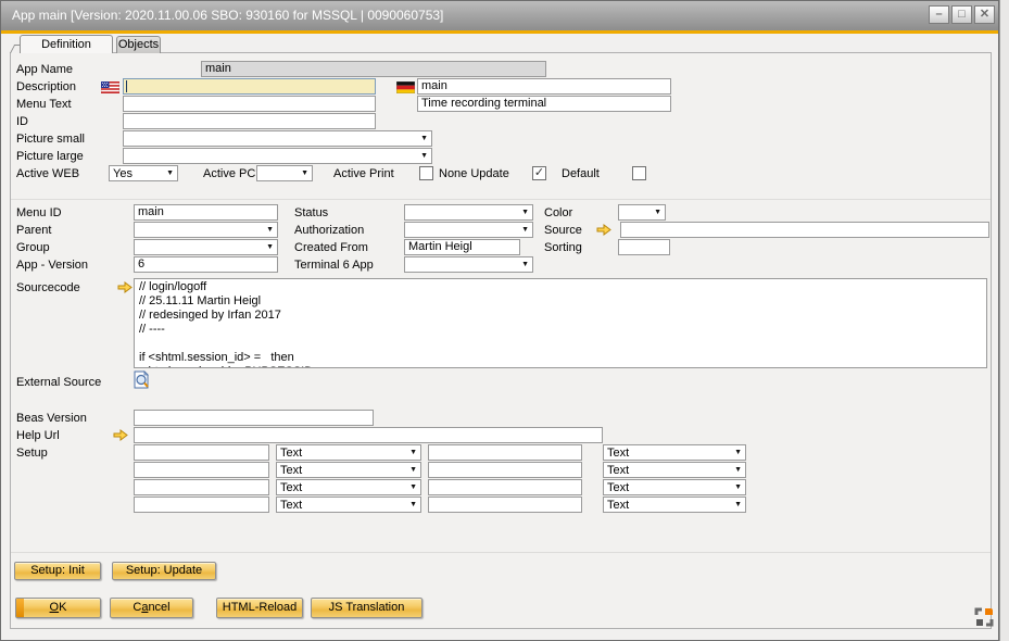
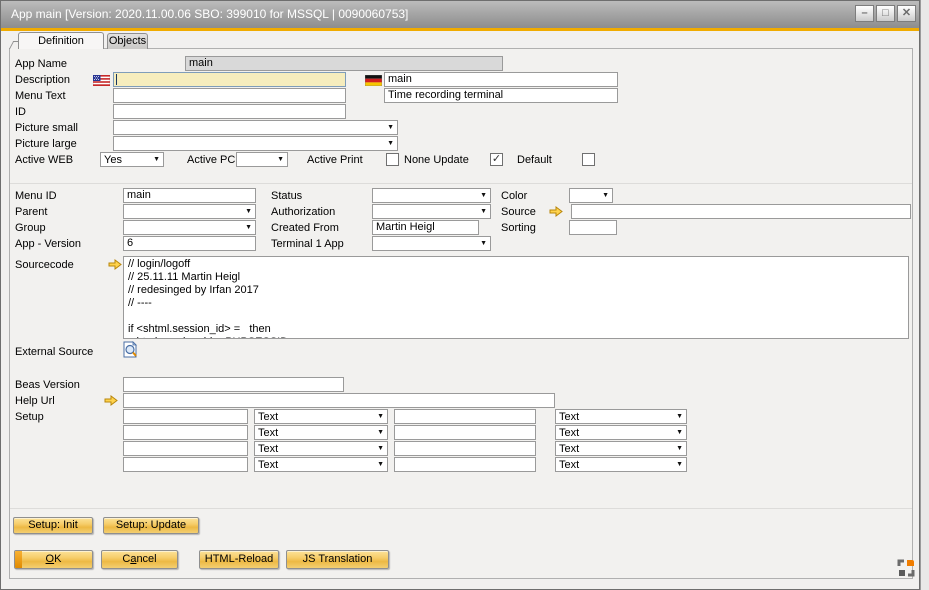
- App main [Version: 2020.11.00.06 SBO: 930160 for MSSQL | 0090060753]
+ App main [Version: 2020.11.00.06 SBO: 399010 for MSSQL | 0090060753]
  –
  □
  ✕
  Definition
  Objects
  App Name
  main
  Description
  main
  Menu Text
  Time recording terminal
  ID
  Picture small
  Picture large
  Active WEB
  Yes
  Active PC
  Active Print
  None Update
  ✓
  Default
  Menu ID
  main
  Parent
  Group
  App - Version
  6
  Status
  Authorization
  Created From
  Martin Heigl
- Terminal 6 App
+ Terminal 1 App
  Color
  Source
  Sorting
  Sourcecode
  // login/logoff
  // 25.11.11 Martin Heigl
  // redesinged by Irfan 2017
  // ----
  if <shtml.session_id> = then
  External Source
  Beas Version
  Help Url
  Setup
  Text
  Text
  Text
  Text
  Text
  Text
  Text
  Text
  Setup: Init
  Setup: Update
  OK
  Cancel
  HTML-Reload
  JS Translation
